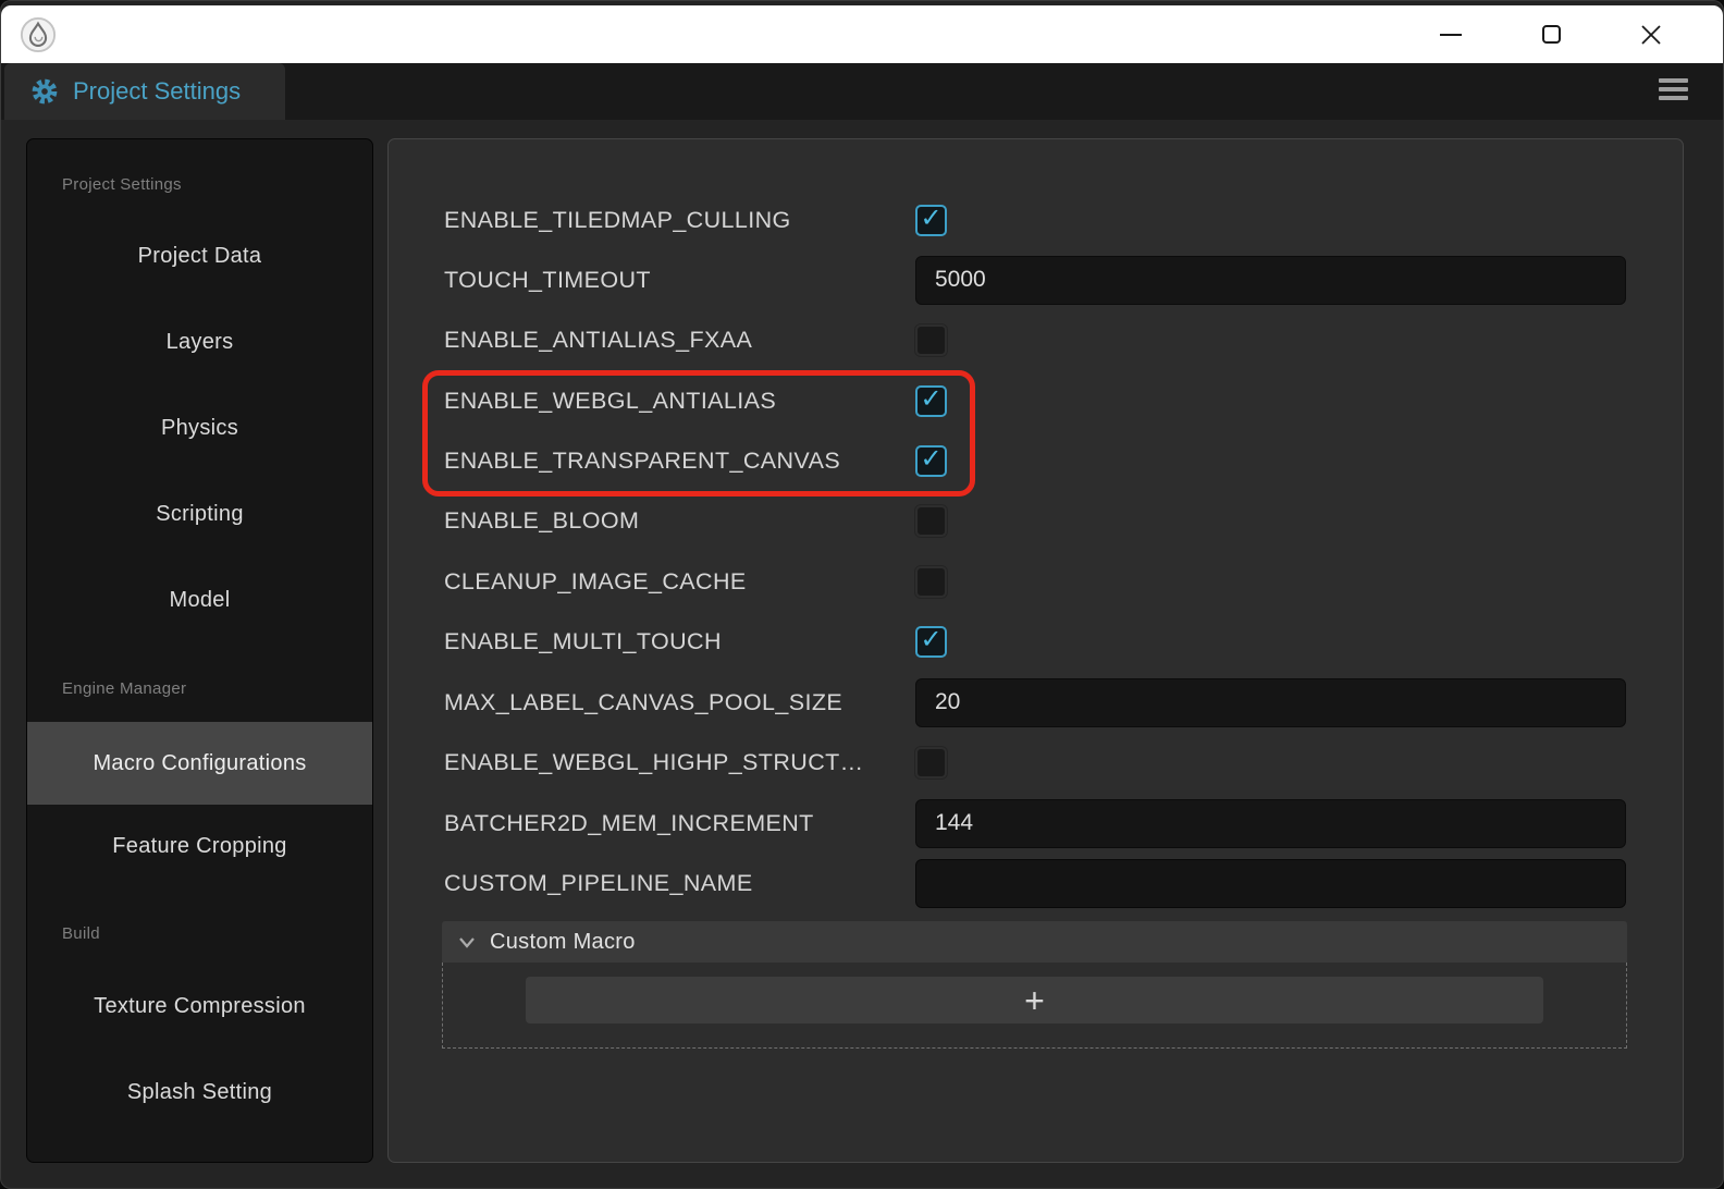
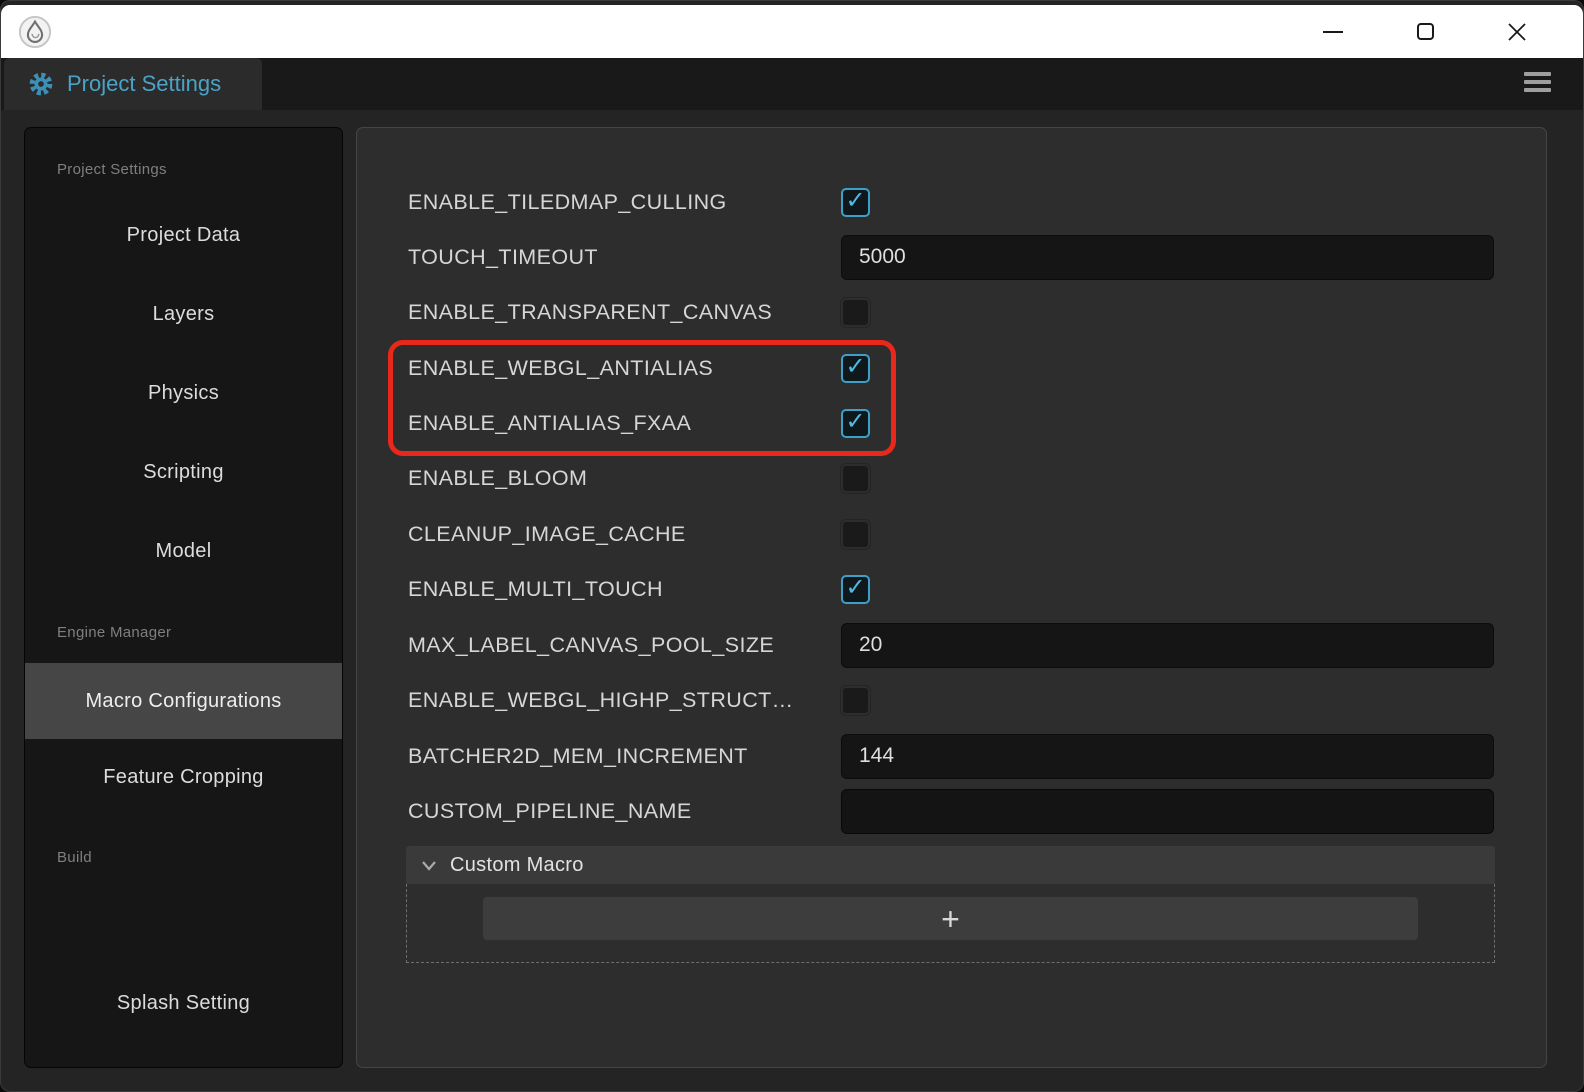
  Project Settings
  Project Settings
  Project Data
  Layers
  Physics
  Scripting
  Model
  Engine Manager
  Macro Configurations
  Feature Cropping
  Build
- Texture Compression
  Splash Setting
  ENABLE_TILEDMAP_CULLING
  ✓
  TOUCH_TIMEOUT
  5000
- ENABLE_ANTIALIAS_FXAA
+ ENABLE_TRANSPARENT_CANVAS
  ENABLE_WEBGL_ANTIALIAS
  ✓
- ENABLE_TRANSPARENT_CANVAS
+ ENABLE_ANTIALIAS_FXAA
  ✓
  ENABLE_BLOOM
  CLEANUP_IMAGE_CACHE
  ENABLE_MULTI_TOUCH
  ✓
  MAX_LABEL_CANVAS_POOL_SIZE
  20
  ENABLE_WEBGL_HIGHP_STRUCT…
  BATCHER2D_MEM_INCREMENT
  144
  CUSTOM_PIPELINE_NAME
  Custom Macro
  +
